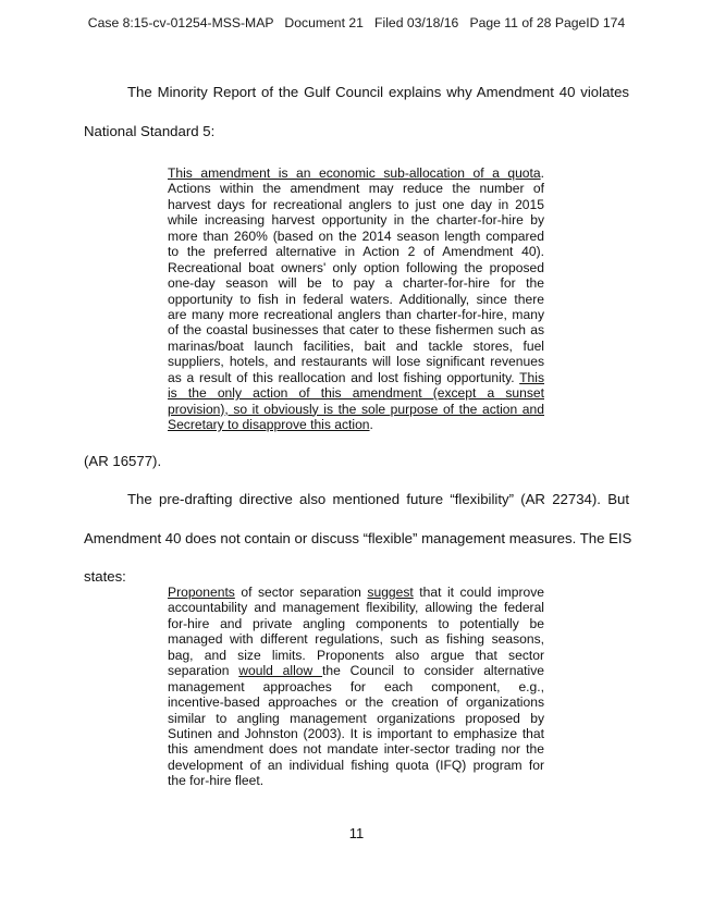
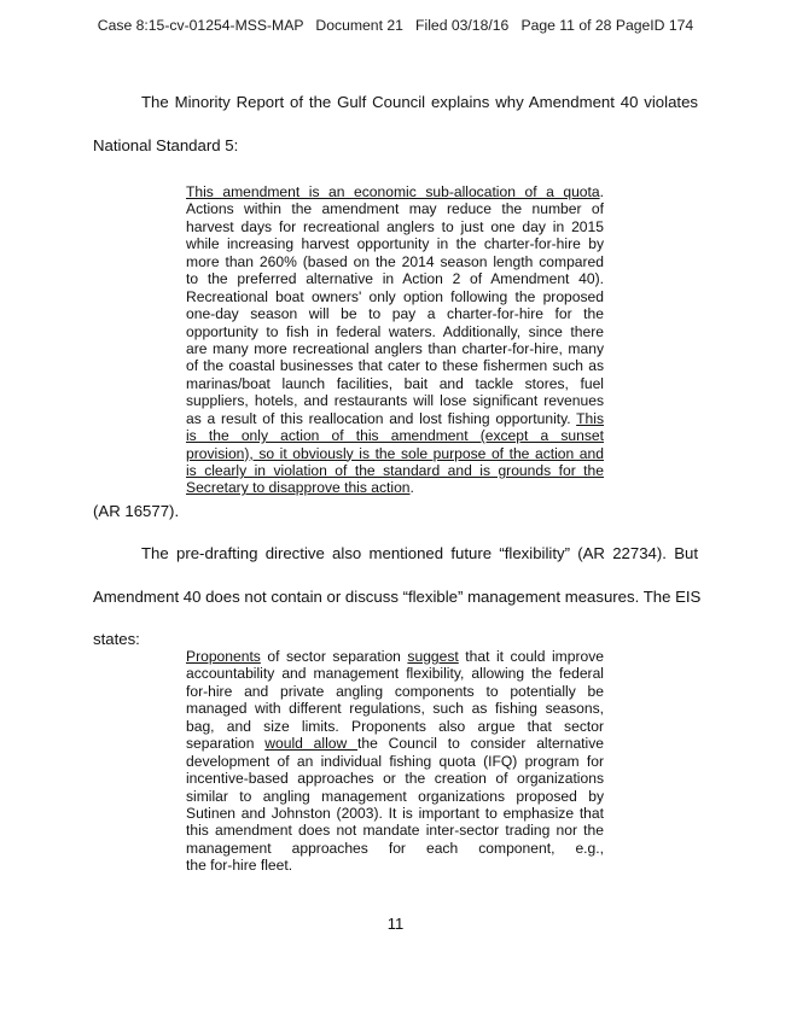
  Case 8:15-cv-01254-MSS-MAP Document 21 Filed 03/18/16 Page 11 of 28 PageID 174
  The Minority Report of the Gulf Council explains why Amendment 40 violates
  National Standard 5:
  This amendment is an economic sub-allocation of a quota.
  Actions within the amendment may reduce the number of
  harvest days for recreational anglers to just one day in 2015
  while increasing harvest opportunity in the charter-for-hire by
  more than 260% (based on the 2014 season length compared
  to the preferred alternative in Action 2 of Amendment 40).
  Recreational boat owners' only option following the proposed
  one-day season will be to pay a charter-for-hire for the
  opportunity to fish in federal waters. Additionally, since there
  are many more recreational anglers than charter-for-hire, many
  of the coastal businesses that cater to these fishermen such as
  marinas/boat launch facilities, bait and tackle stores, fuel
  suppliers, hotels, and restaurants will lose significant revenues
  as a result of this reallocation and lost fishing opportunity. This
  is the only action of this amendment (except a sunset
  provision), so it obviously is the sole purpose of the action and
+ is clearly in violation of the standard and is grounds for the
  Secretary to disapprove this action.
  (AR 16577).
  The pre-drafting directive also mentioned future “flexibility” (AR 22734). But
  Amendment 40 does not contain or discuss “flexible” management measures. The EIS
  states:
  Proponents of sector separation suggest that it could improve
  accountability and management flexibility, allowing the federal
  for-hire and private angling components to potentially be
  managed with different regulations, such as fishing seasons,
  bag, and size limits. Proponents also argue that sector
  separation would allow the Council to consider alternative
- management approaches for each component, e.g.,
+ development of an individual fishing quota (IFQ) program for
  incentive-based approaches or the creation of organizations
  similar to angling management organizations proposed by
  Sutinen and Johnston (2003). It is important to emphasize that
  this amendment does not mandate inter-sector trading nor the
- development of an individual fishing quota (IFQ) program for
+ management approaches for each component, e.g.,
  the for-hire fleet.
  11
